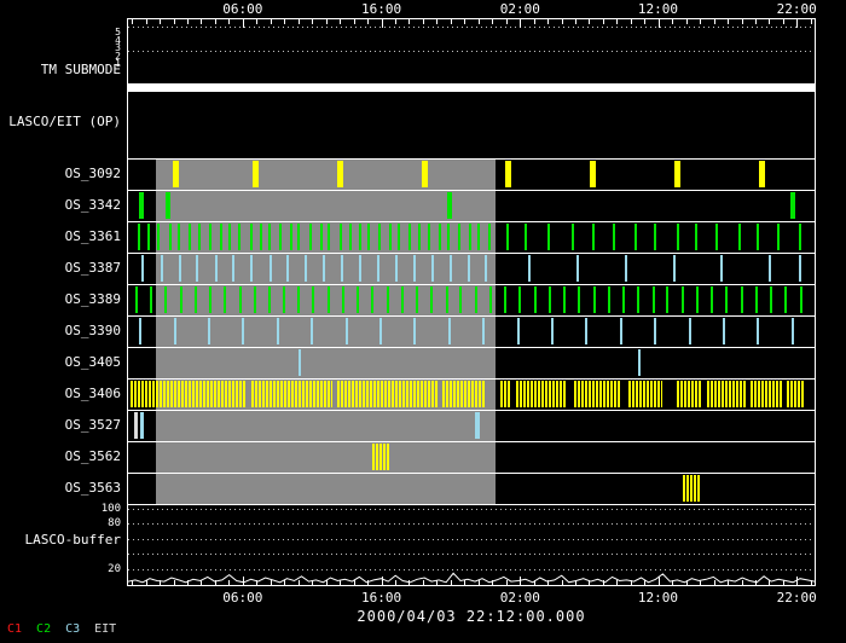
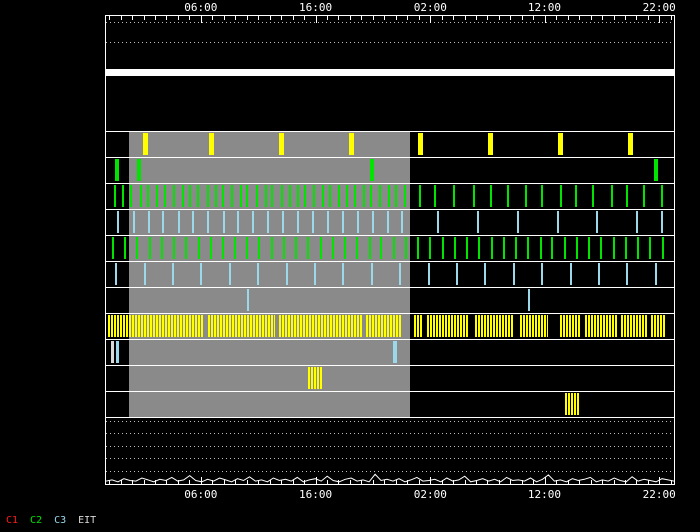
- TM SUBMODE
- 5
- 4
- 3
- 2
- 1
- LASCO/EIT (OP)
- OS_3092
- OS_3342
- OS_3361
- OS_3387
- OS_3389
- OS_3390
- OS_3405
- OS_3406
- OS_3527
- OS_3562
- OS_3563
- LASCO-buffer
- 100
- 80
- 20
- 2000/04/03 22:12:00.000
  C1
  C2
  C3
  EIT
  06:00
  06:00
  16:00
  16:00
  02:00
  02:00
  12:00
  12:00
  22:00
  22:00
